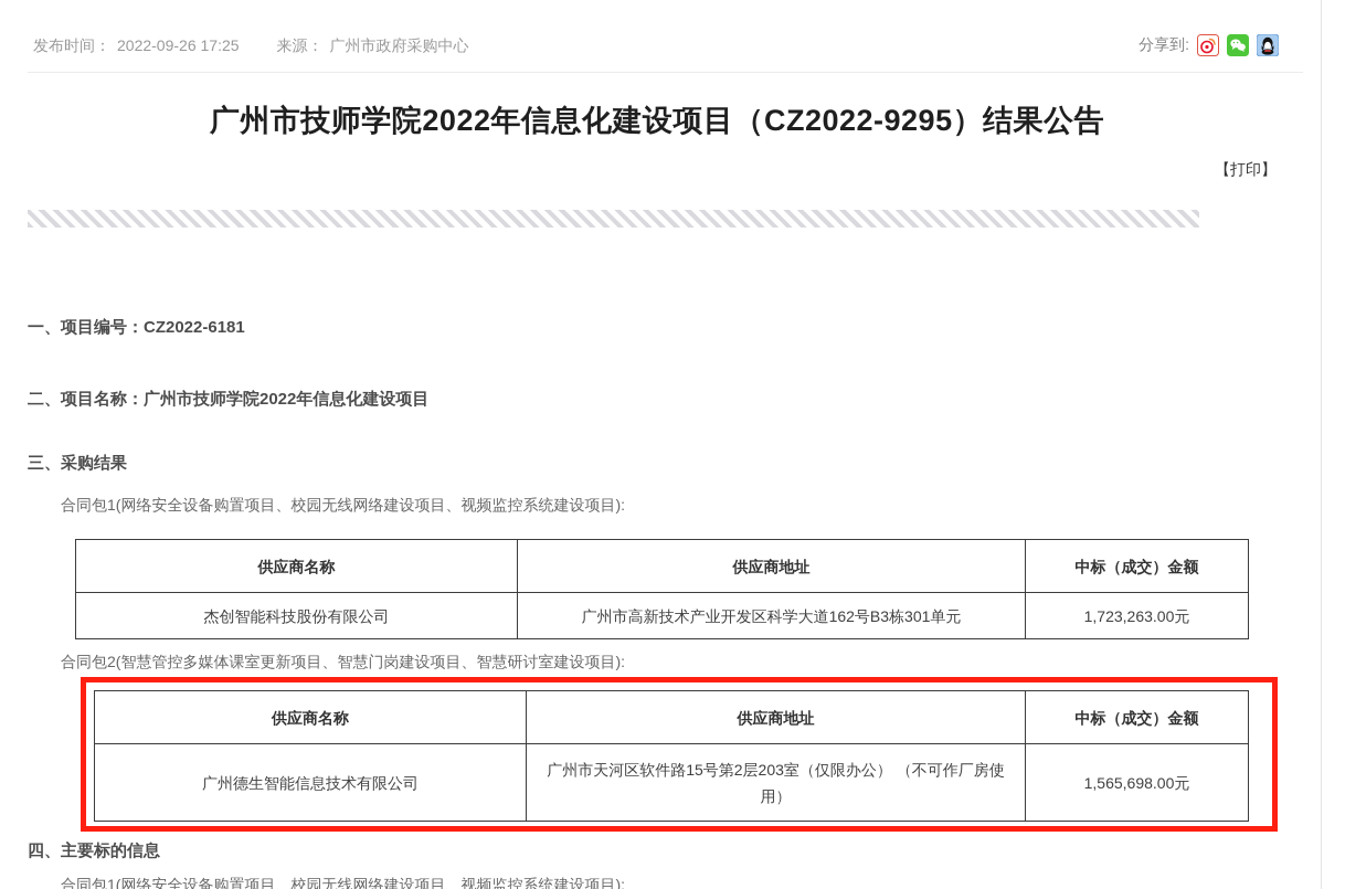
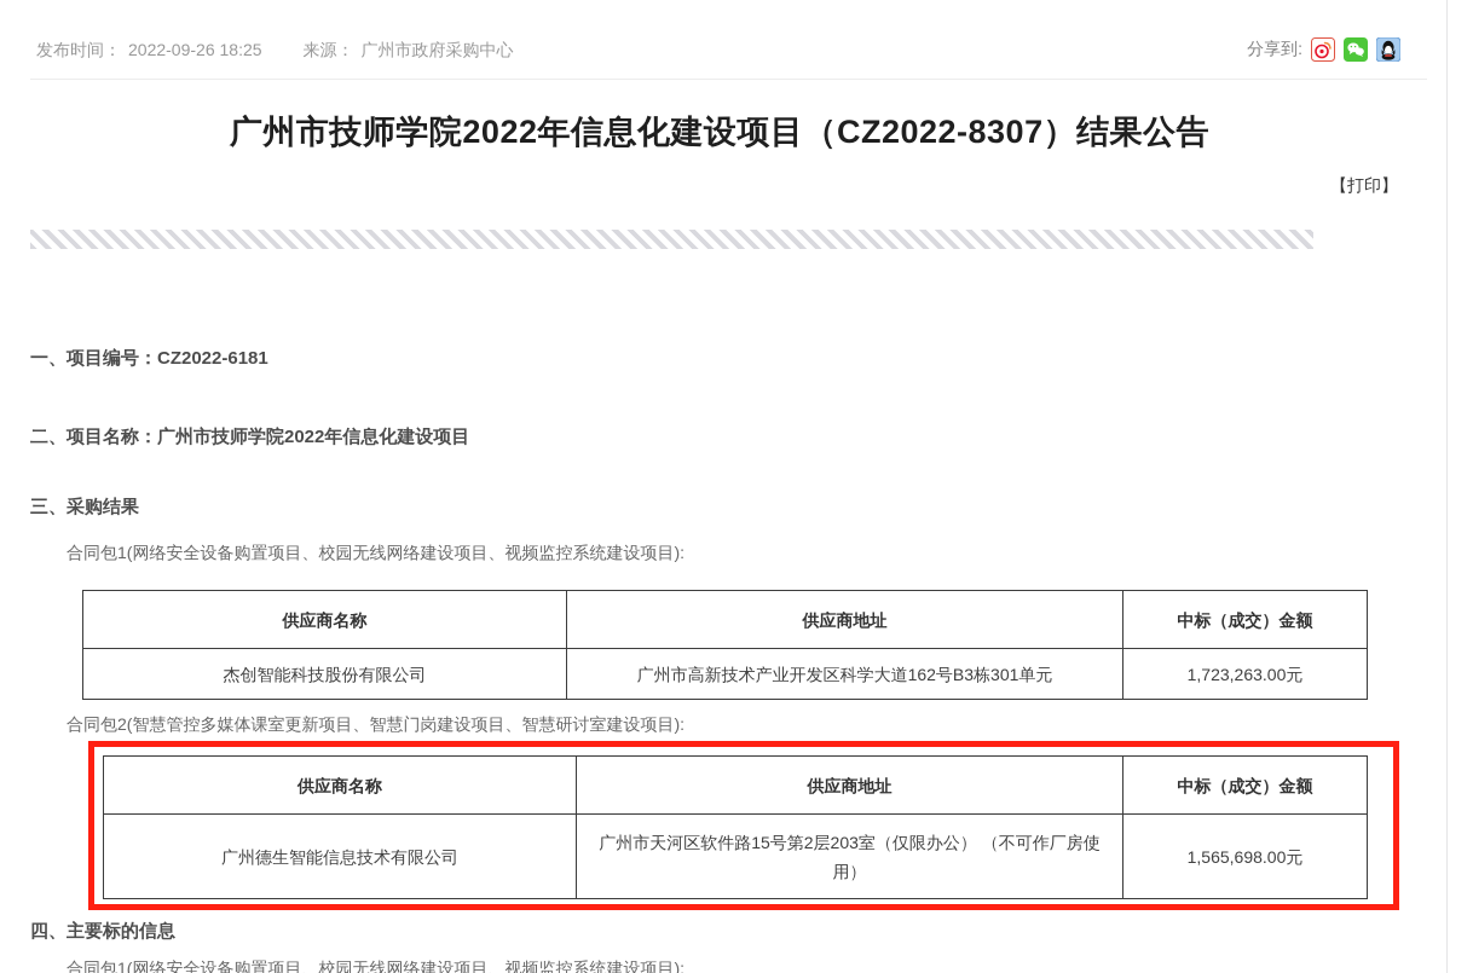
- 发布时间： 2022-09-26 17:25 来源： 广州市政府采购中心
+ 发布时间： 2022-09-26 18:25 来源： 广州市政府采购中心
  分享到:
- 广州市技师学院2022年信息化建设项目（CZ2022-9295）结果公告
+ 广州市技师学院2022年信息化建设项目（CZ2022-8307）结果公告
  【打印】
  一、项目编号：CZ2022-6181
  二、项目名称：广州市技师学院2022年信息化建设项目
  三、采购结果
  合同包1(网络安全设备购置项目、校园无线网络建设项目、视频监控系统建设项目):
  供应商名称	供应商地址	中标（成交）金额
  杰创智能科技股份有限公司	广州市高新技术产业开发区科学大道162号B3栋301单元	1,723,263.00元
  合同包2(智慧管控多媒体课室更新项目、智慧门岗建设项目、智慧研讨室建设项目):
  供应商名称	供应商地址	中标（成交）金额
  广州德生智能信息技术有限公司	广州市天河区软件路15号第2层203室（仅限办公） （不可作厂房使用）	1,565,698.00元
  四、主要标的信息
  合同包1(网络安全设备购置项目、校园无线网络建设项目、视频监控系统建设项目):
